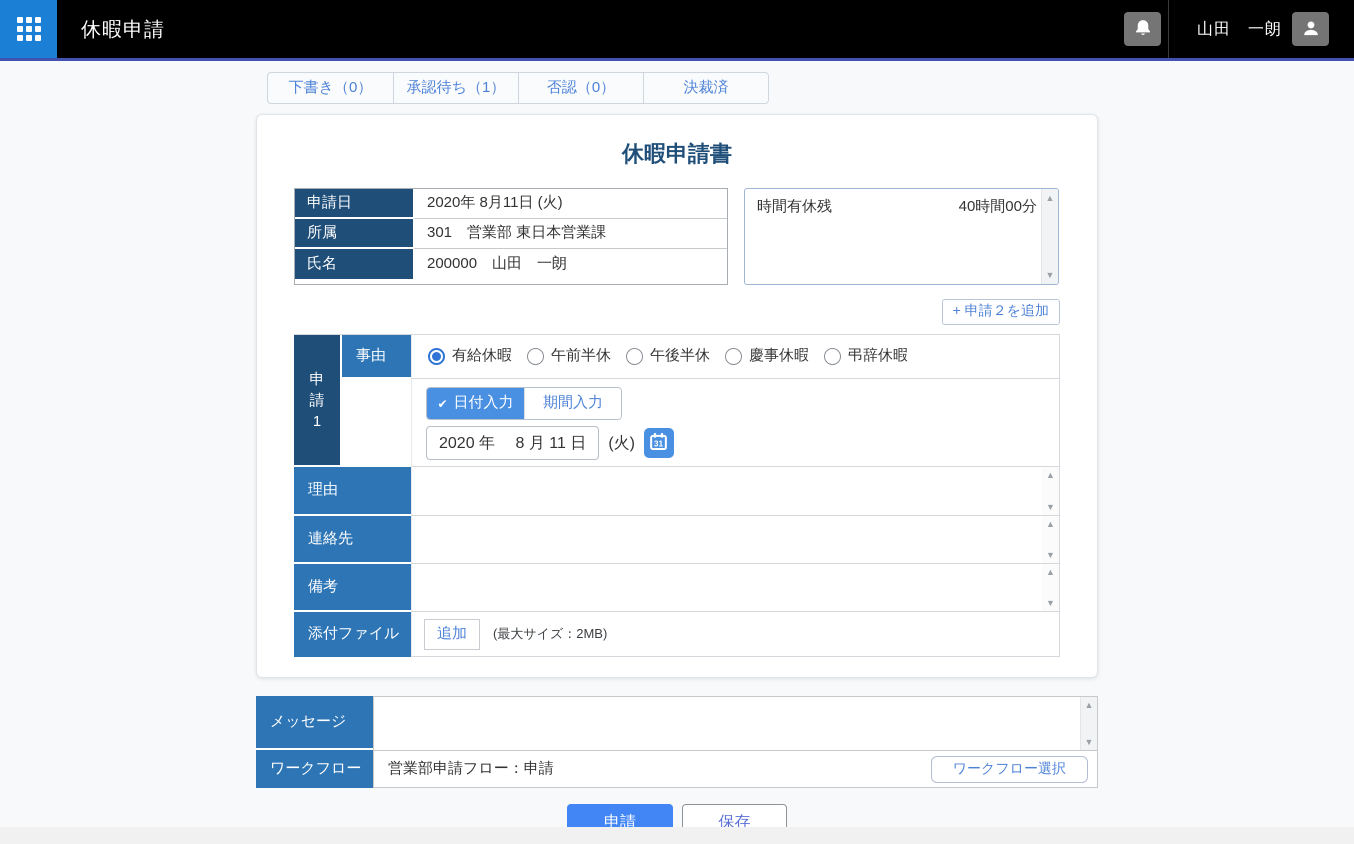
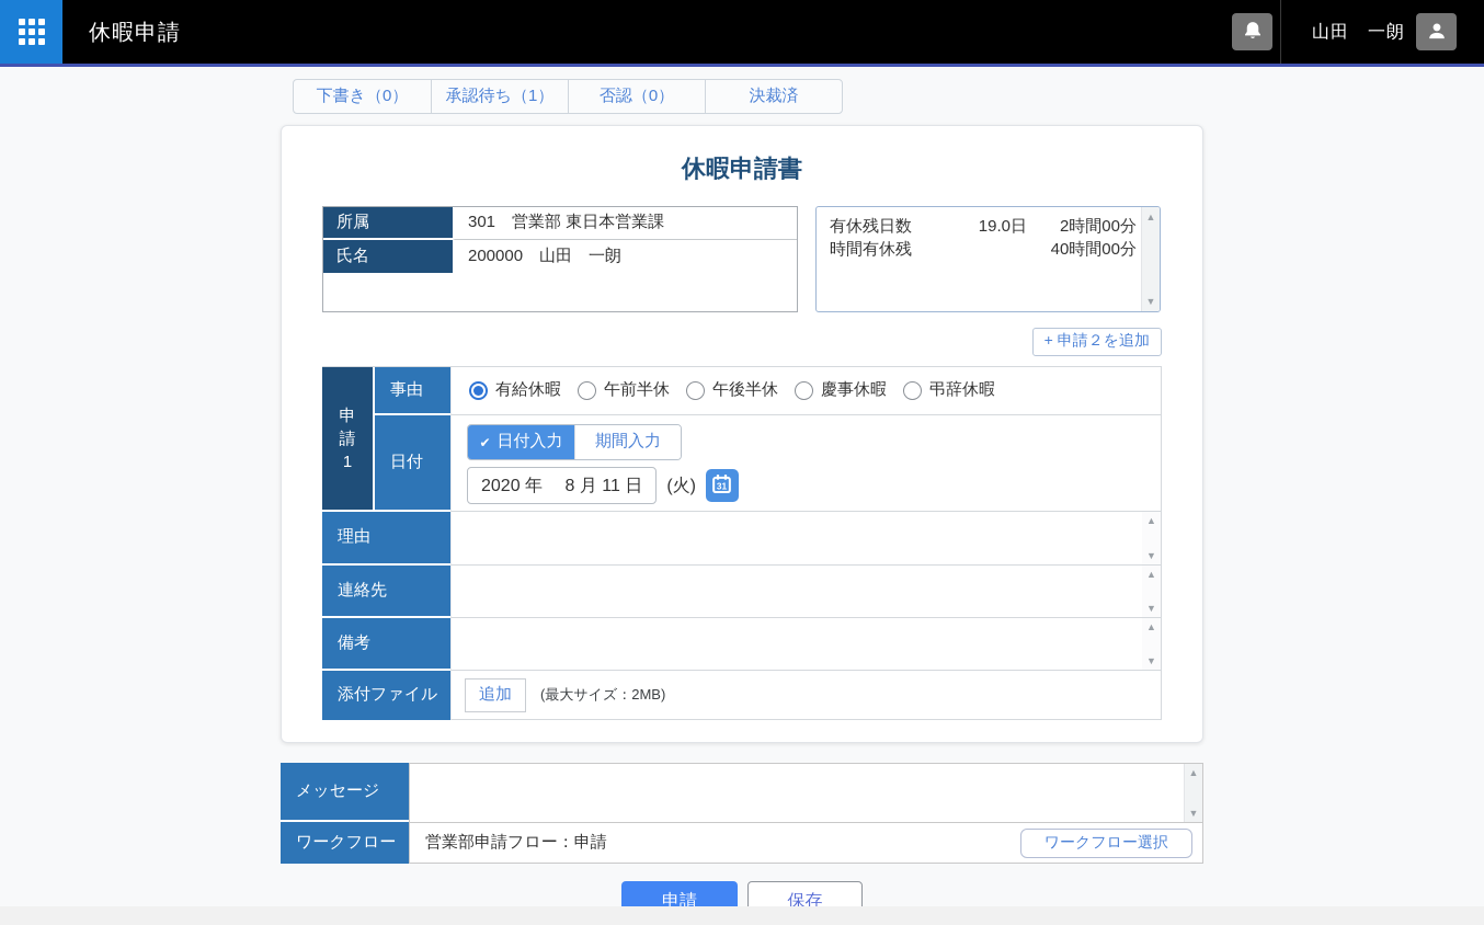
  休暇申請
  山田 一朗
  下書き（0）
  承認待ち（1）
  否認（0）
  決裁済
  休暇申請書
- 申請日
- 2020年 8月11日 (火)
  所属
  301 営業部 東日本営業課
  氏名
  200000 山田 一朗
+ 有休残日数
+ 19.0日
+ 2時間00分
  時間有休残
  40時間00分
  ▲
  ▼
  + 申請２を追加
  申
  請
  1
  事由
  有給休暇
  午前半休
  午後半休
  慶事休暇
  弔辞休暇
+ 日付
  ✔
  日付入力
  期間入力
  2020 年 8 月 11 日
  (火)
  31
  理由
  ▲
  ▼
  連絡先
  ▲
  ▼
  備考
  ▲
  ▼
  添付ファイル
  追加
  (最大サイズ：2MB)
  メッセージ
  ▲
  ▼
  ワークフロー
  営業部申請フロー：申請
  ワークフロー選択
  申請
  保存
